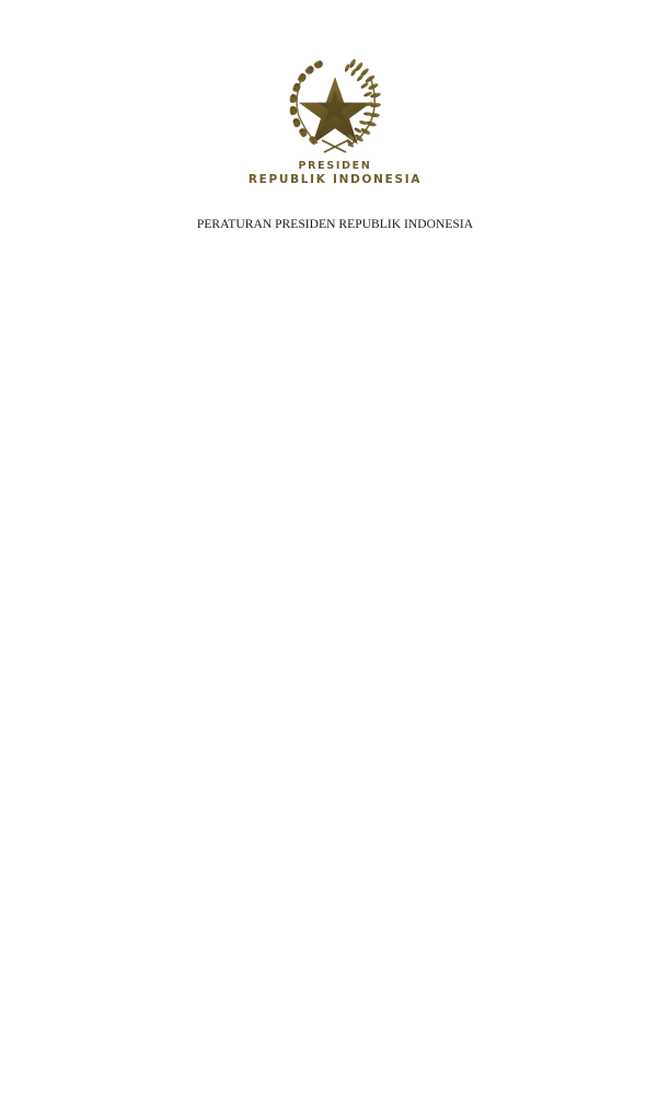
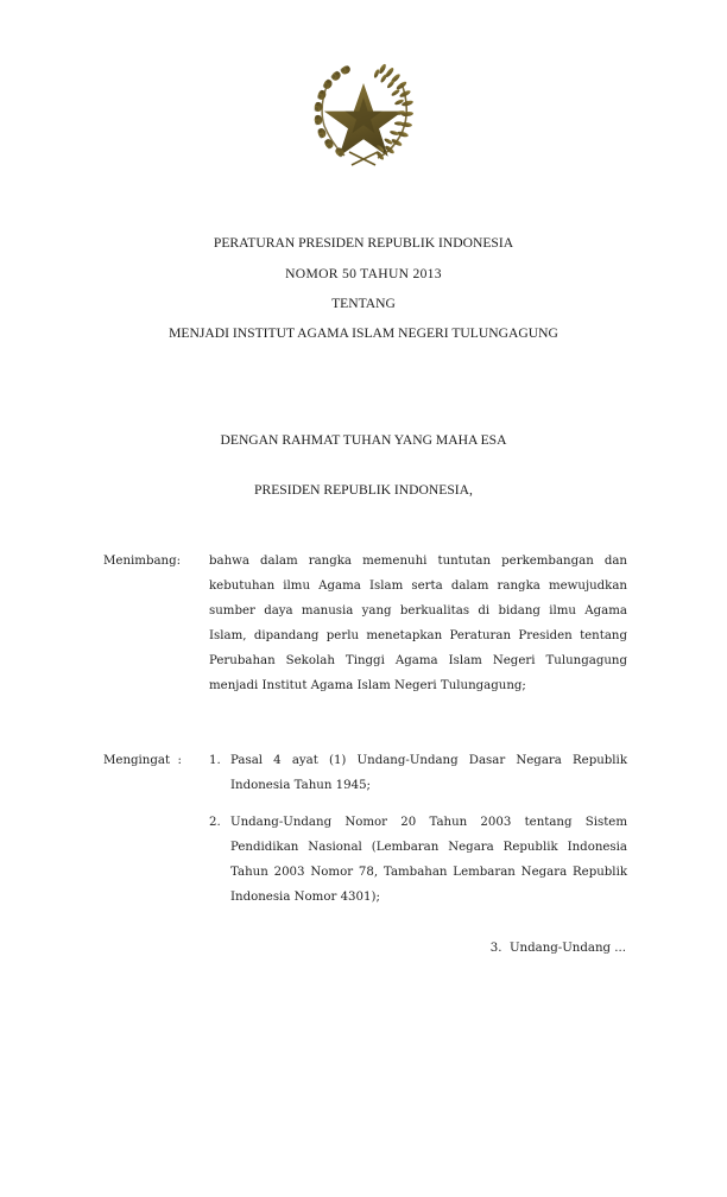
- PRESIDEN
- REPUBLIK INDONESIA
  PERATURAN PRESIDEN REPUBLIK INDONESIA
+ NOMOR 50 TAHUN 2013
+ TENTANG
+ MENJADI INSTITUT AGAMA ISLAM NEGERI TULUNGAGUNG
+ DENGAN RAHMAT TUHAN YANG MAHA ESA
+ PRESIDEN REPUBLIK INDONESIA,
+ Menimbang:
+ bahwa dalam rangka memenuhi tuntutan perkembangan dan kebutuhan ilmu Agama Islam serta dalam rangka mewujudkan sumber daya manusia yang berkualitas di bidang ilmu Agama Islam, dipandang perlu menetapkan Peraturan Presiden tentang Perubahan Sekolah Tinggi Agama Islam Negeri Tulungagung menjadi Institut Agama Islam Negeri Tulungagung;
+ Mengingat :
+ 1.
+ Pasal 4 ayat (1) Undang-Undang Dasar Negara Republik Indonesia Tahun 1945;
+ 2.
+ Undang-Undang Nomor 20 Tahun 2003 tentang Sistem Pendidikan Nasional (Lembaran Negara Republik Indonesia Tahun 2003 Nomor 78, Tambahan Lembaran Negara Republik Indonesia Nomor 4301);
+ 3. Undang-Undang ...
